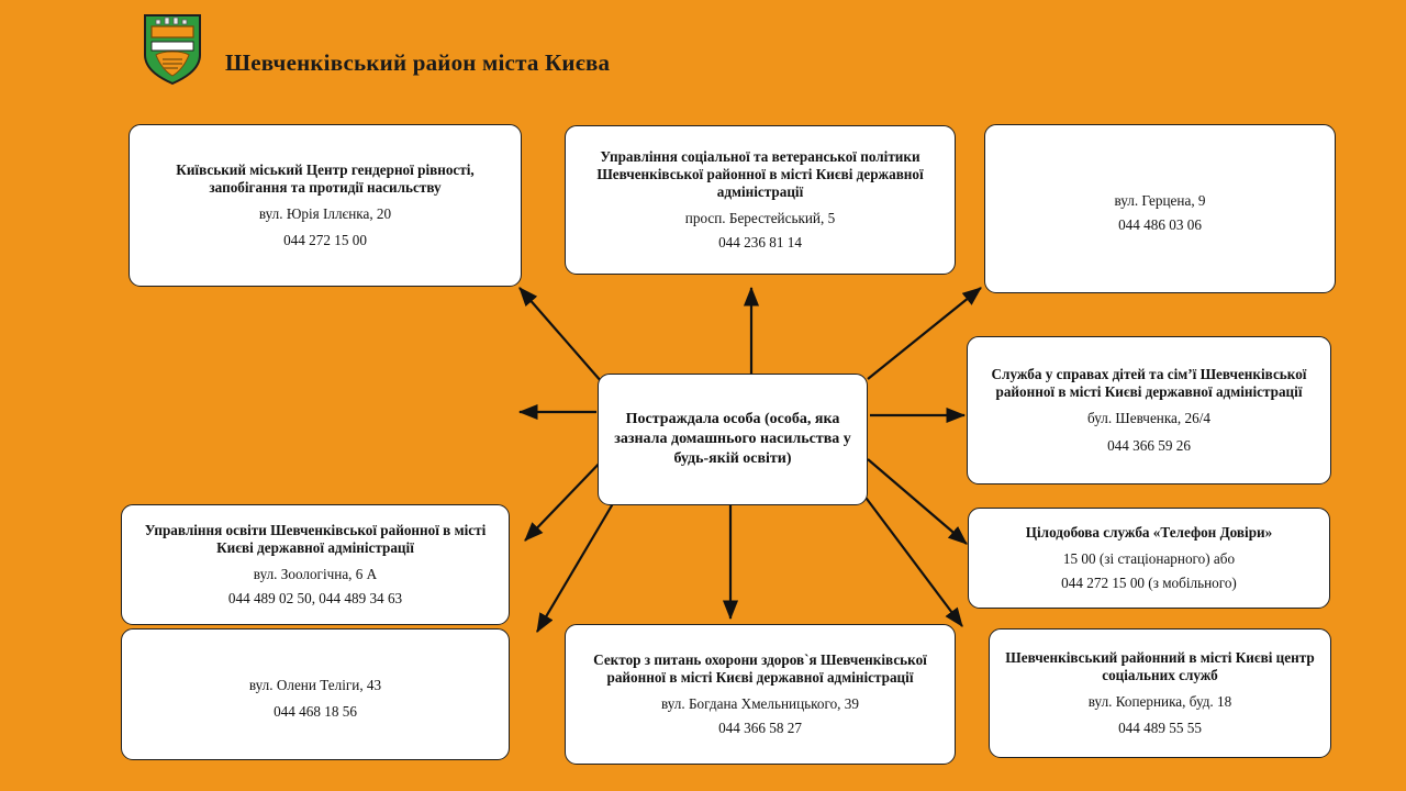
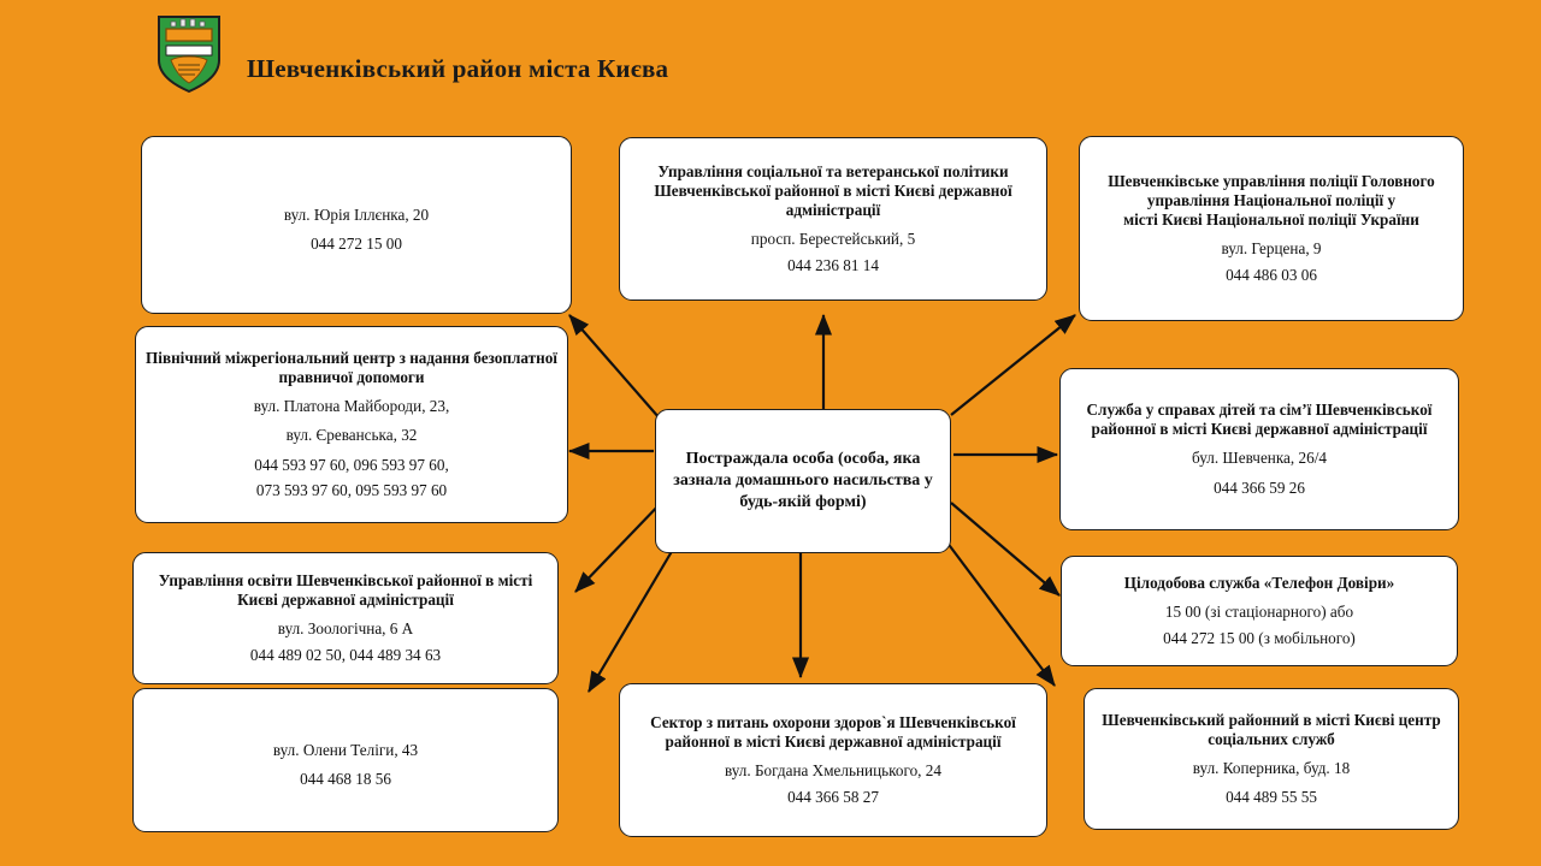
  Шевченківський район міста Києва
- Київський міський Центр гендерної рівності, запобігання та протидії насильству
  вул. Юрія Іллєнка, 20
  044 272 15 00
  Управління соціальної та ветеранської політики Шевченківської районної в місті Києві державної адміністрації
  просп. Берестейський, 5
  044 236 81 14
+ Шевченківське управління поліції Головного управління Національної поліції у
+ місті Києві Національної поліції України
  вул. Герцена, 9
  044 486 03 06
+ Північний міжрегіональний центр з надання безоплатної правничої допомоги
+ вул. Платона Майбороди, 23,
+ вул. Єреванська, 32
+ 044 593 97 60, 096 593 97 60,
+ 073 593 97 60, 095 593 97 60
  Служба у справах дітей та сім’ї Шевченківської районної в місті Києві державної адміністрації
  бул. Шевченка, 26/4
  044 366 59 26
- Постраждала особа (особа, яка зазнала домашнього насильства у будь-якій освіти)
+ Постраждала особа (особа, яка зазнала домашнього насильства у будь-якій формі)
  Управління освіти Шевченківської районної в місті Києві державної адміністрації
  вул. Зоологічна, 6 А
  044 489 02 50, 044 489 34 63
  Цілодобова служба «Телефон Довіри»
  15 00 (зі стаціонарного) або
  044 272 15 00 (з мобільного)
  вул. Олени Теліги, 43
  044 468 18 56
  Сектор з питань охорони здоров`я Шевченківської районної в місті Києві державної адміністрації
- вул. Богдана Хмельницького, 39
+ вул. Богдана Хмельницького, 24
  044 366 58 27
  Шевченківський районний в місті Києві центр соціальних служб
  вул. Коперника, буд. 18
  044 489 55 55
